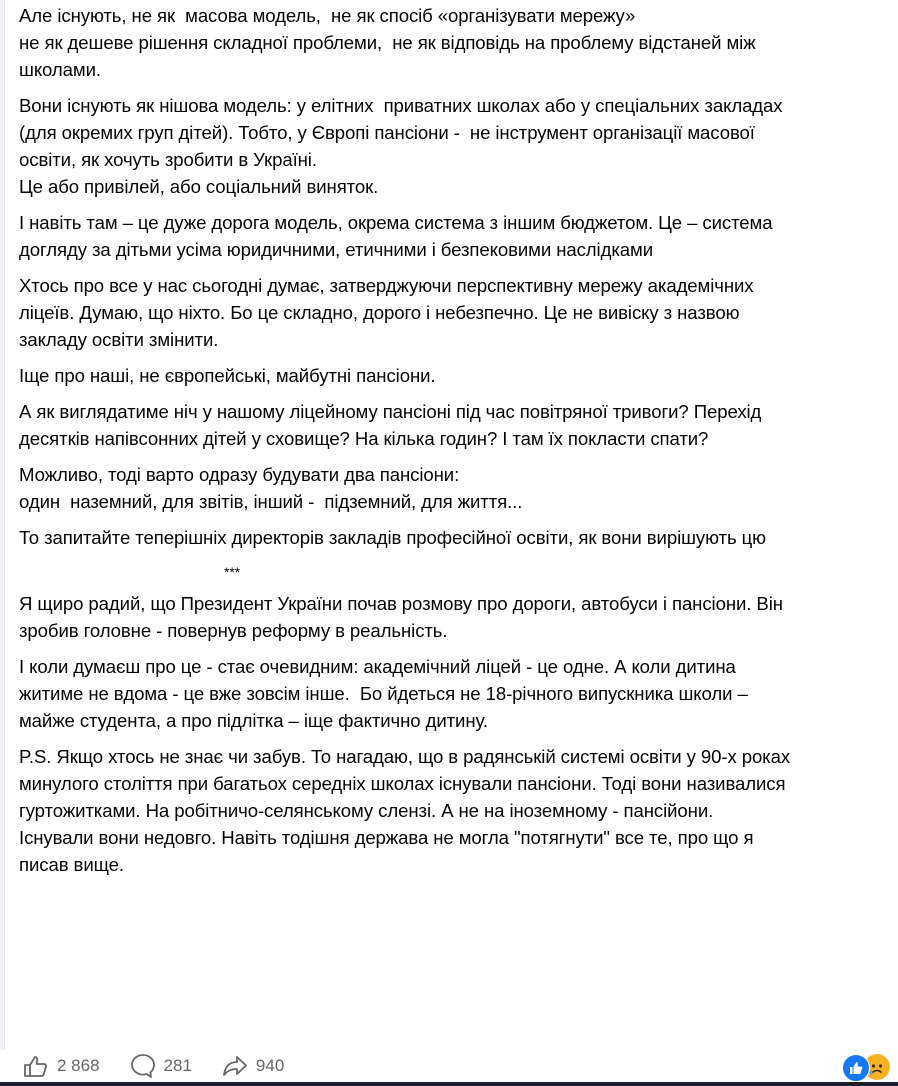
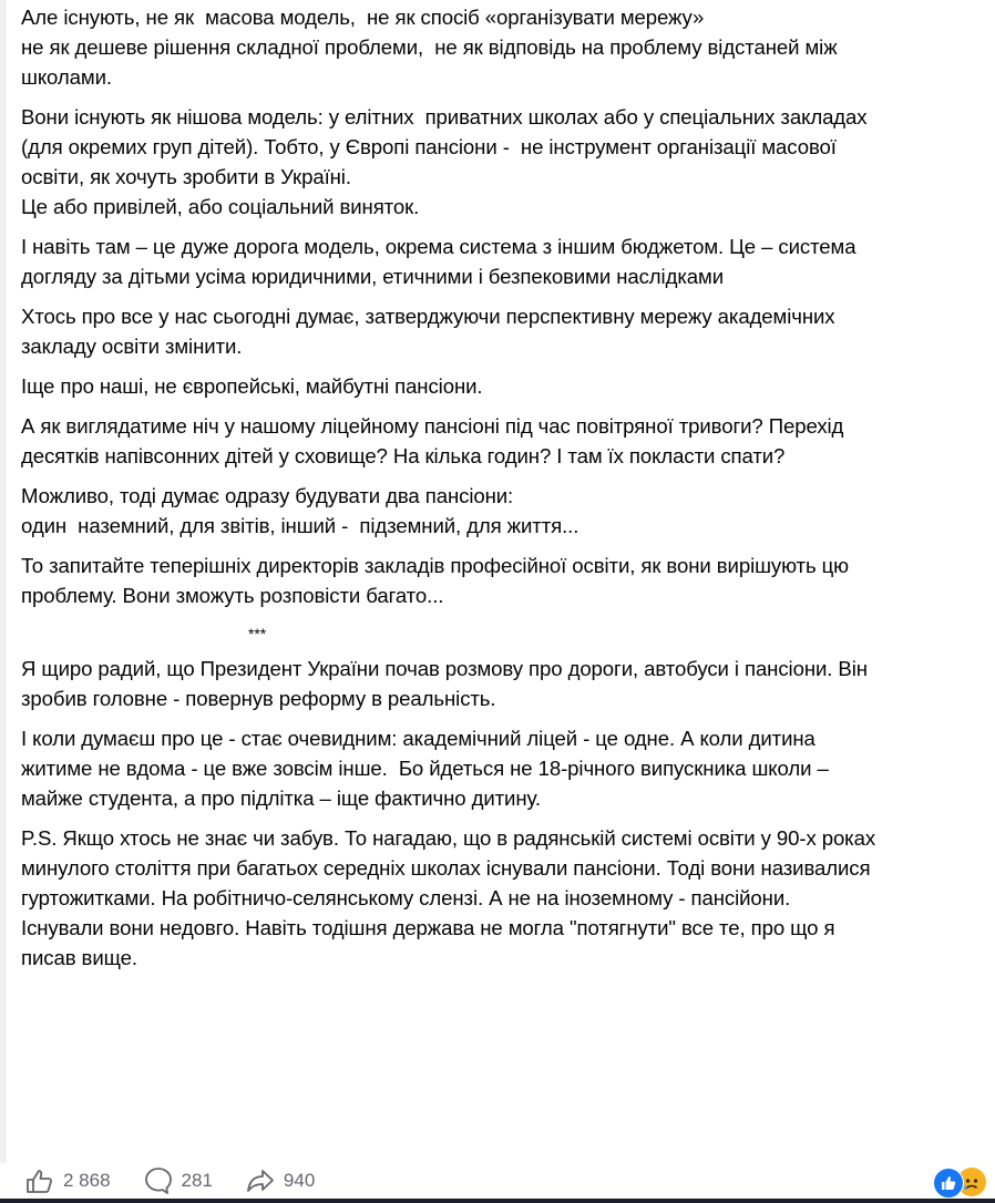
  Але існують, не як масова модель, не як спосіб «організувати мережу»
  не як дешеве рішення складної проблеми, не як відповідь на проблему відстаней між
  школами.
  Вони існують як нішова модель: у елітних приватних школах або у спеціальних закладах
  (для окремих груп дітей). Тобто, у Європі пансіони - не інструмент організації масової
  освіти, як хочуть зробити в Україні.
  Це або привілей, або соціальний виняток.
  І навіть там – це дуже дорога модель, окрема система з іншим бюджетом. Це – система
  догляду за дітьми усіма юридичними, етичними і безпековими наслідками
  Хтось про все у нас сьогодні думає, затверджуючи перспективну мережу академічних
- ліцеїв. Думаю, що ніхто. Бо це складно, дорого і небезпечно. Це не вивіску з назвою
  закладу освіти змінити.
  Іще про наші, не європейські, майбутні пансіони.
  А як виглядатиме ніч у нашому ліцейному пансіоні під час повітряної тривоги? Перехід
  десятків напівсонних дітей у сховище? На кілька годин? І там їх покласти спати?
- Можливо, тоді варто одразу будувати два пансіони:
+ Можливо, тоді думає одразу будувати два пансіони:
  один наземний, для звітів, інший - підземний, для життя...
  То запитайте теперішніх директорів закладів професійної освіти, як вони вирішують цю
+ проблему. Вони зможуть розповісти багато...
  ***
  Я щиро радий, що Президент України почав розмову про дороги, автобуси і пансіони. Він
  зробив головне - повернув реформу в реальність.
  І коли думаєш про це - стає очевидним: академічний ліцей - це одне. А коли дитина
  житиме не вдома - це вже зовсім інше. Бо йдеться не 18-річного випускника школи –
  майже студента, а про підлітка – іще фактично дитину.
  P.S. Якщо хтось не знає чи забув. То нагадаю, що в радянській системі освіти у 90-х роках
  минулого століття при багатьох середніх школах існували пансіони. Тоді вони називалися
  гуртожитками. На робітничо-селянському слензі. А не на іноземному - пансійони.
  Існували вони недовго. Навіть тодішня держава не могла "потягнути" все те, про що я
  писав вище.
  2 868
  281
  940
